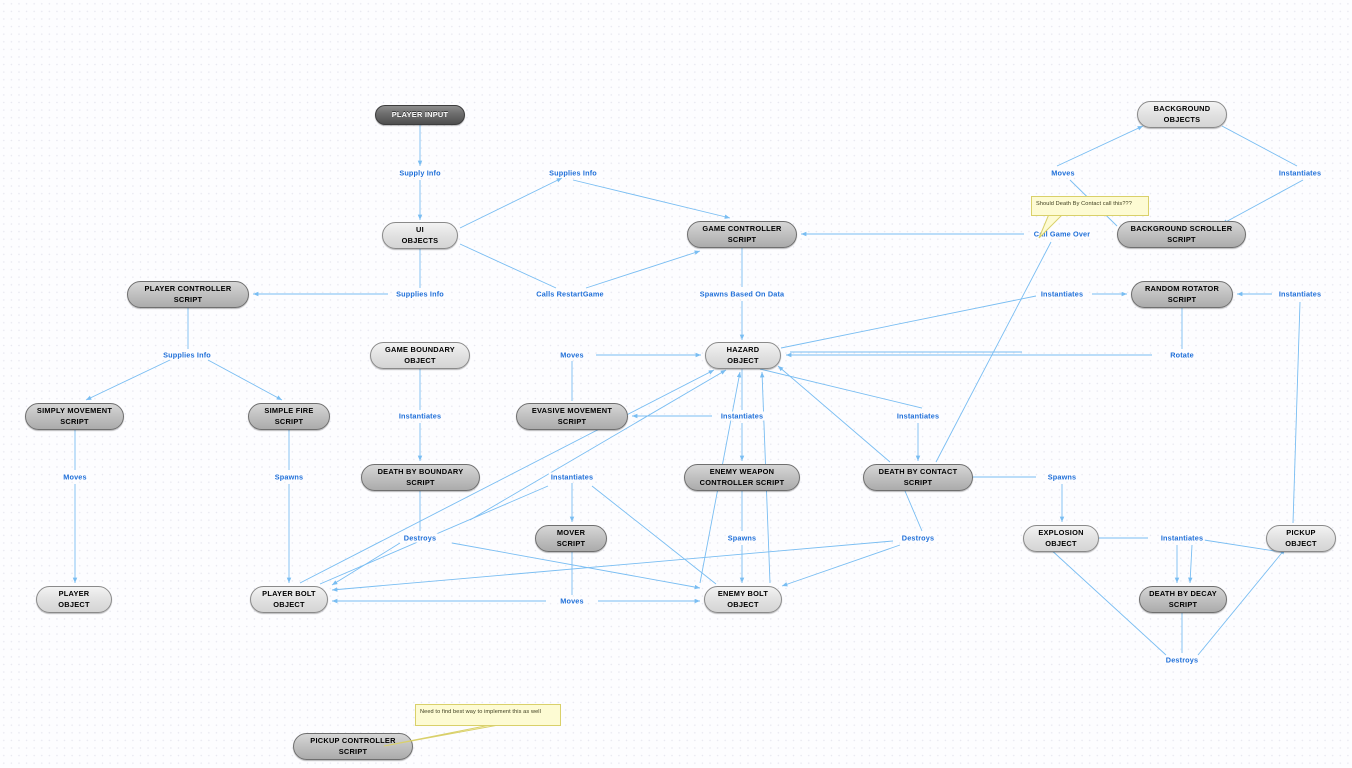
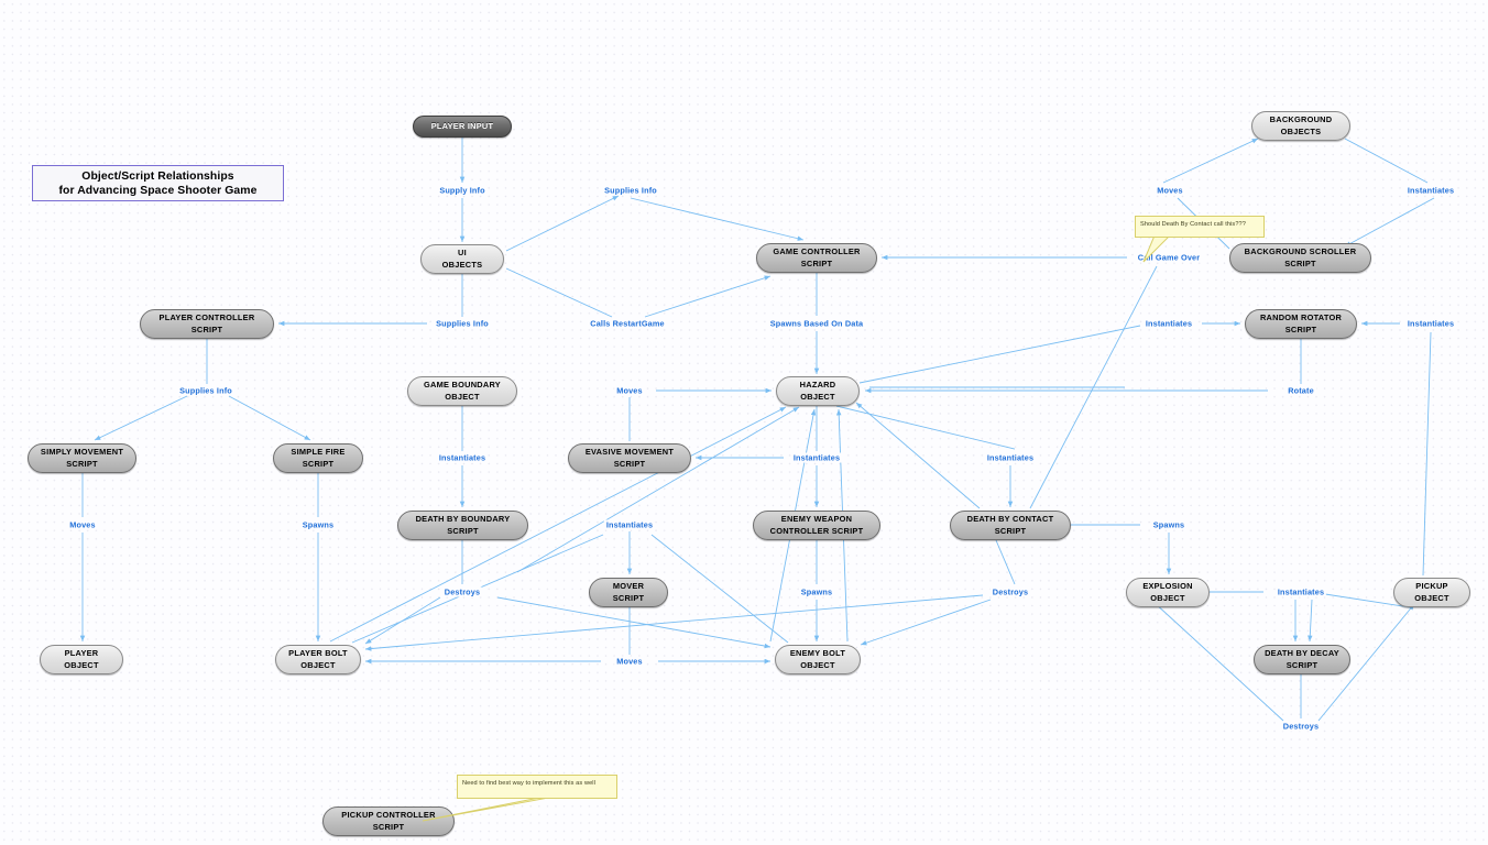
+ Object/Script Relationships
+ for Advancing Space Shooter Game
  PLAYER INPUT
  UI
  OBJECTS
  GAME CONTROLLER
  SCRIPT
  BACKGROUND
  OBJECTS
  BACKGROUND SCROLLER
  SCRIPT
  PLAYER CONTROLLER
  SCRIPT
  RANDOM ROTATOR
  SCRIPT
  GAME BOUNDARY
  OBJECT
  HAZARD
  OBJECT
  SIMPLY MOVEMENT
  SCRIPT
  SIMPLE FIRE
  SCRIPT
  EVASIVE MOVEMENT
  SCRIPT
  DEATH BY CONTACT
  SCRIPT
  DEATH BY BOUNDARY
  SCRIPT
  ENEMY WEAPON
  CONTROLLER SCRIPT
  MOVER
  SCRIPT
  EXPLOSION
  OBJECT
  PICKUP
  OBJECT
  DEATH BY DECAY
  SCRIPT
  PLAYER
  OBJECT
  PLAYER BOLT
  OBJECT
  ENEMY BOLT
  OBJECT
  PICKUP CONTROLLER
  SCRIPT
  Supply Info
  Supplies Info
  Moves
  Instantiates
  Cll Game Over
  Supplies Info
  Calls RestartGame
  Spawns Based On Data
  Instantiates
  Instantiates
  Supplies Info
  Moves
  Rotate
  Instantiates
  Instantiates
  Instantiates
  Moves
  Spawns
  Instantiates
  Spawns
  Destroys
  Spawns
  Destroys
  Instantiates
  Moves
  Destroys
